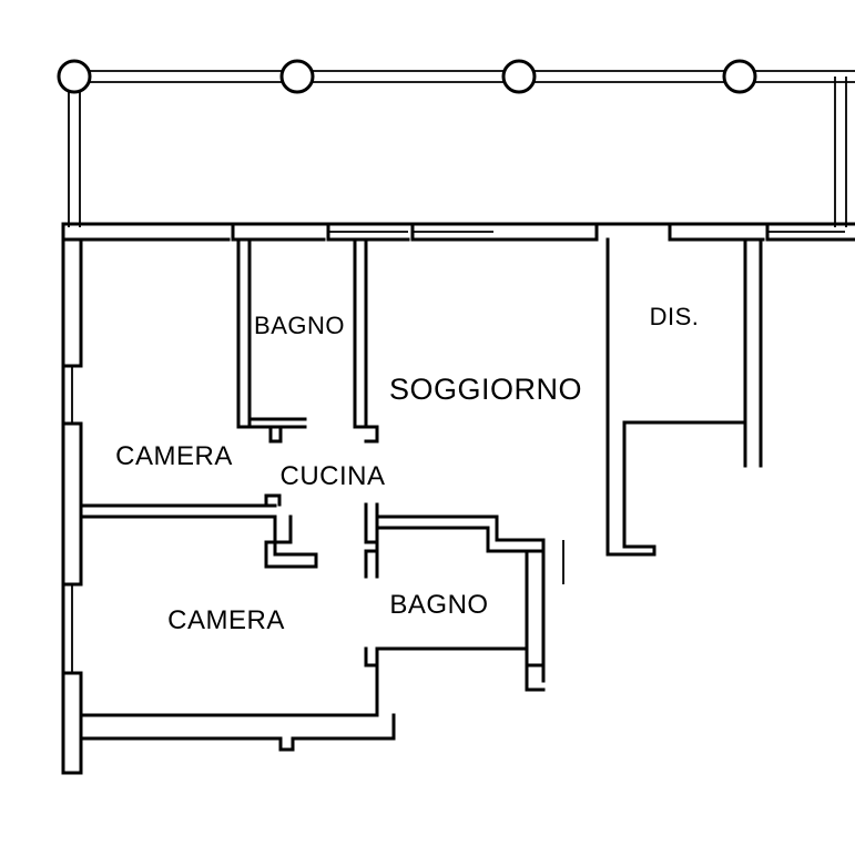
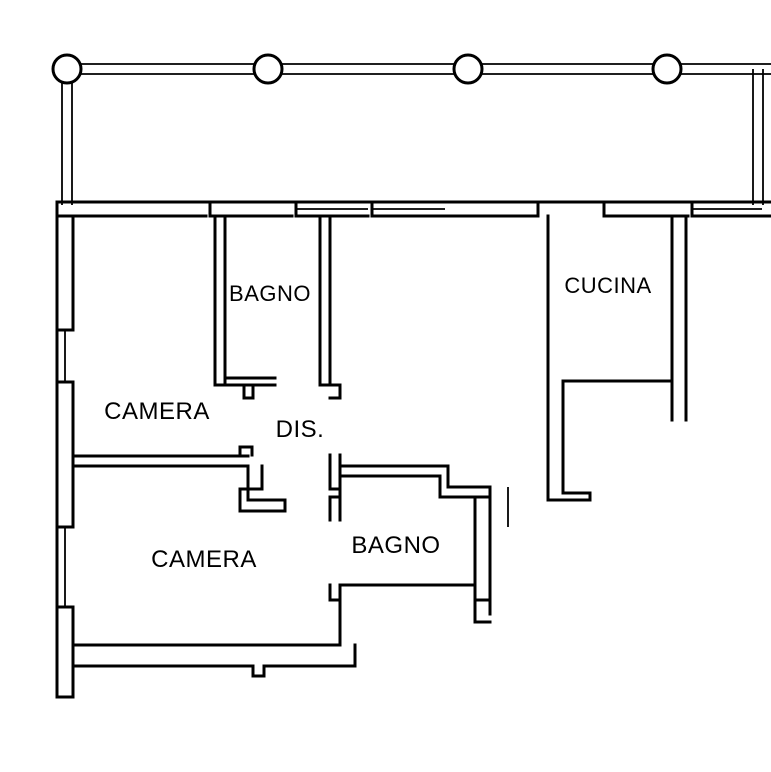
  BAGNO
- SOGGIORNO
- DIS.
+ CUCINA
  CAMERA
- CUCINA
+ DIS.
  CAMERA
  BAGNO
